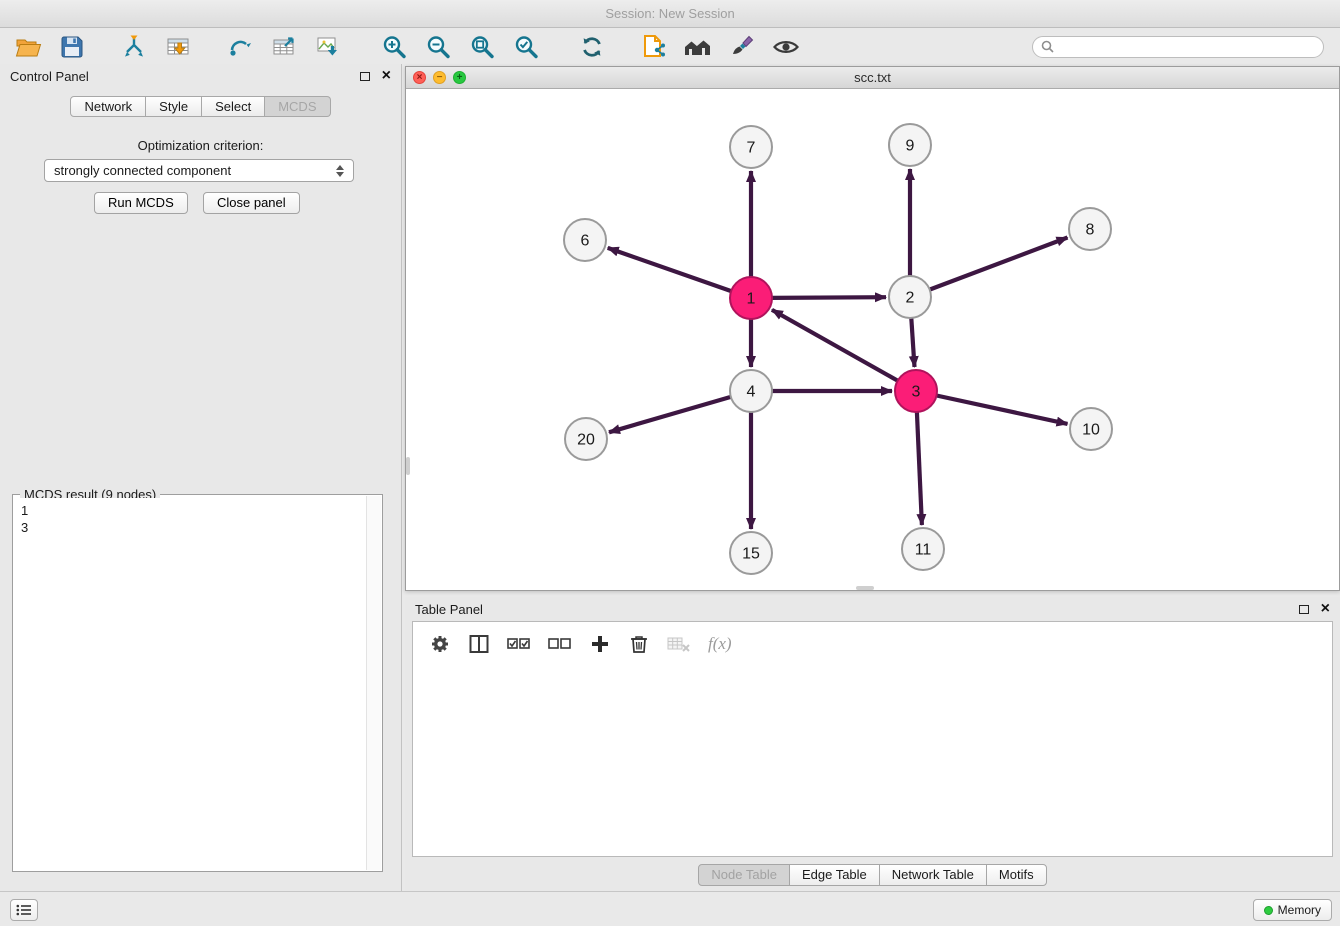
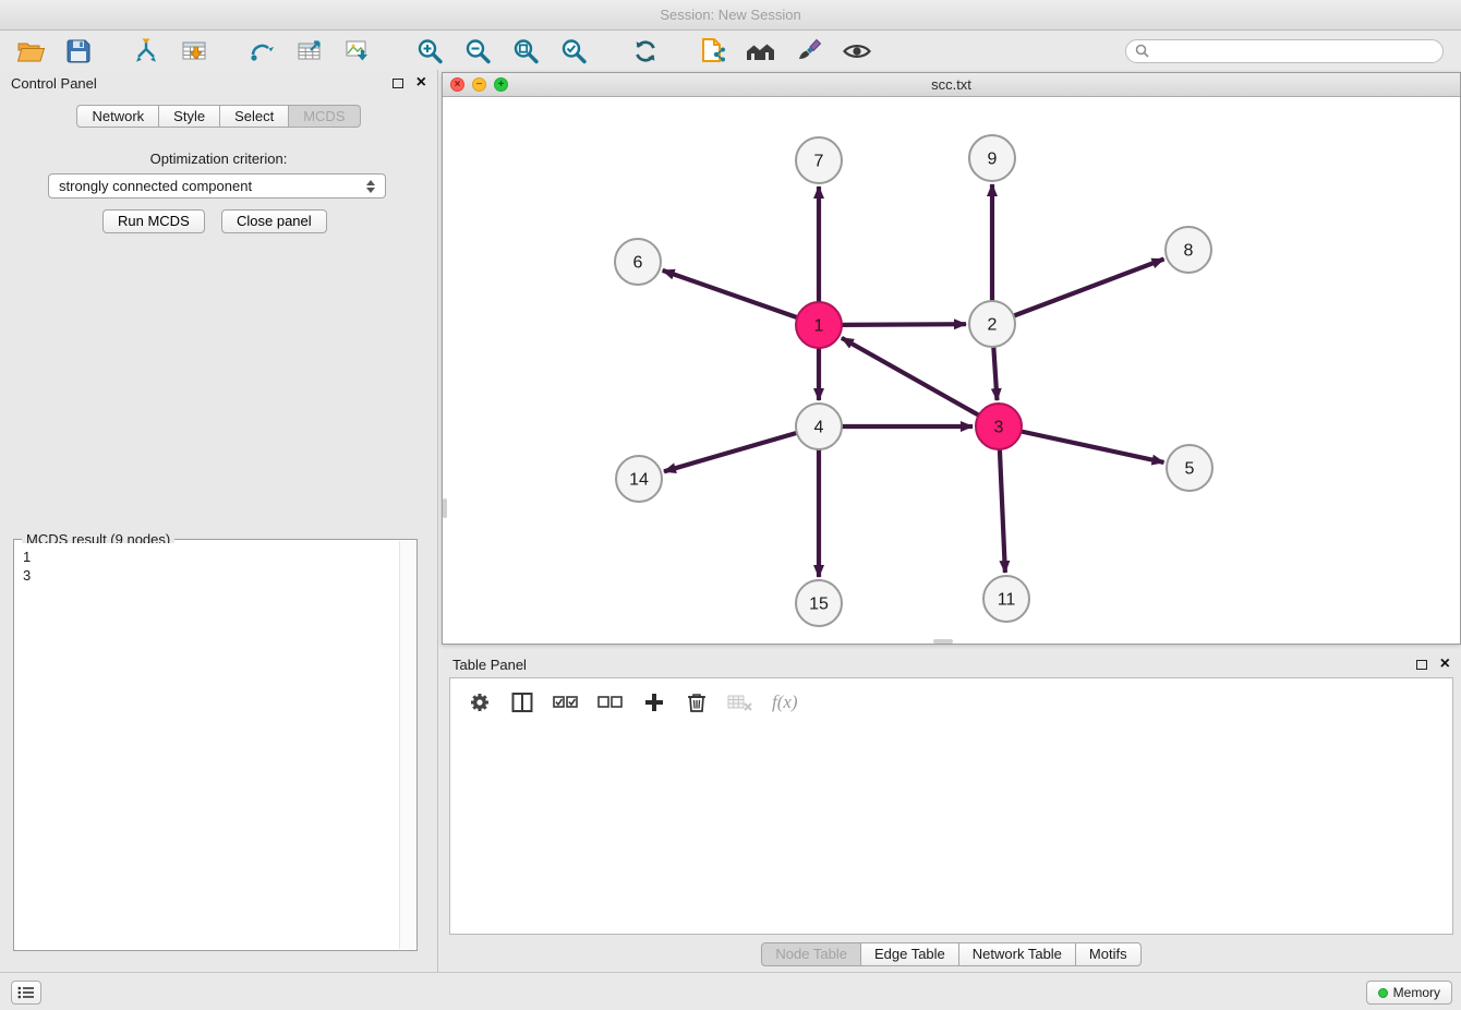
  Session: New Session
  Control Panel
  ×
  Network
  Style
  Select
  MCDS
  Optimization criterion:
  strongly connected component
  Run MCDS
  Close panel
  MCDS result (9 nodes)
  1
  3
  scc.txt
  ×
  −
  +
  1
  2
  3
  4
  6
  7
  8
  9
- 10
+ 5
  11
- 20
+ 14
  15
  Table Panel
  ×
  f(x)
  Node Table
  Edge Table
  Network Table
  Motifs
  Memory
